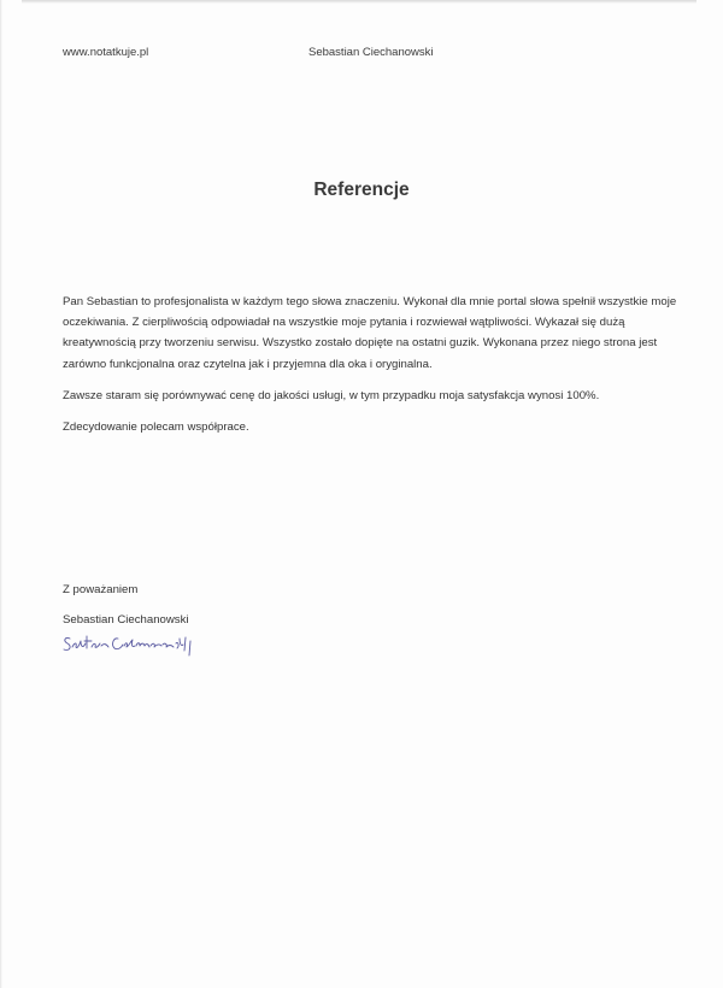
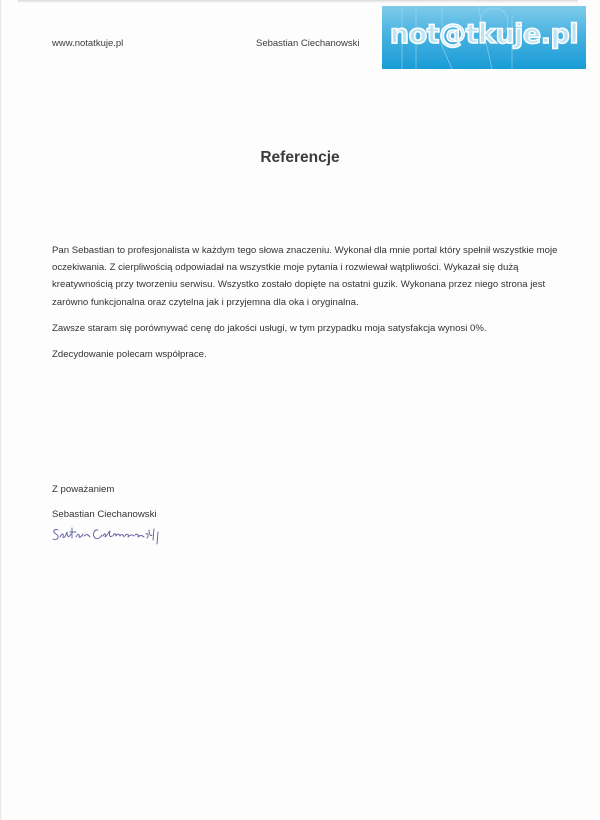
  www.notatkuje.pl
  Sebastian Ciechanowski
+ not@tkuje.pl
  Referencje
- Pan Sebastian to profesjonalista w każdym tego słowa znaczeniu. Wykonał dla mnie portal słowa spełnił wszystkie moje oczekiwania. Z cierpliwością odpowiadał na wszystkie moje pytania i rozwiewał wątpliwości. Wykazał się dużą kreatywnością przy tworzeniu serwisu. Wszystko zostało dopięte na ostatni guzik. Wykonana przez niego strona jest zarówno funkcjonalna oraz czytelna jak i przyjemna dla oka i oryginalna.
+ Pan Sebastian to profesjonalista w każdym tego słowa znaczeniu. Wykonał dla mnie portal który spełnił wszystkie moje oczekiwania. Z cierpliwością odpowiadał na wszystkie moje pytania i rozwiewał wątpliwości. Wykazał się dużą kreatywnością przy tworzeniu serwisu. Wszystko zostało dopięte na ostatni guzik. Wykonana przez niego strona jest zarówno funkcjonalna oraz czytelna jak i przyjemna dla oka i oryginalna.
- Zawsze staram się porównywać cenę do jakości usługi, w tym przypadku moja satysfakcja wynosi 100%.
+ Zawsze staram się porównywać cenę do jakości usługi, w tym przypadku moja satysfakcja wynosi 0%.
  Zdecydowanie polecam współprace.
  Z poważaniem
  Sebastian Ciechanowski
